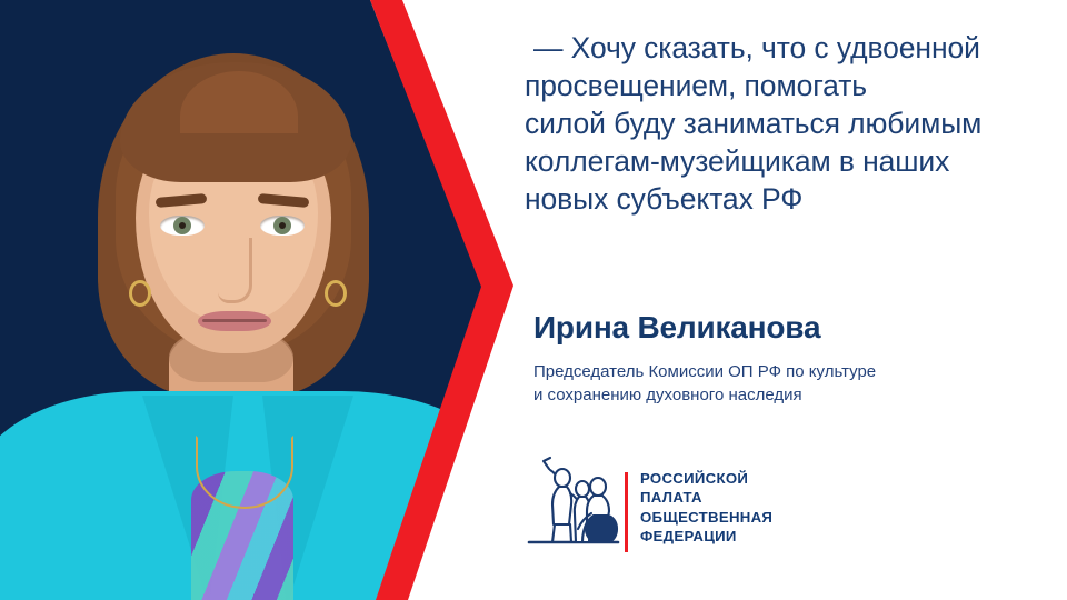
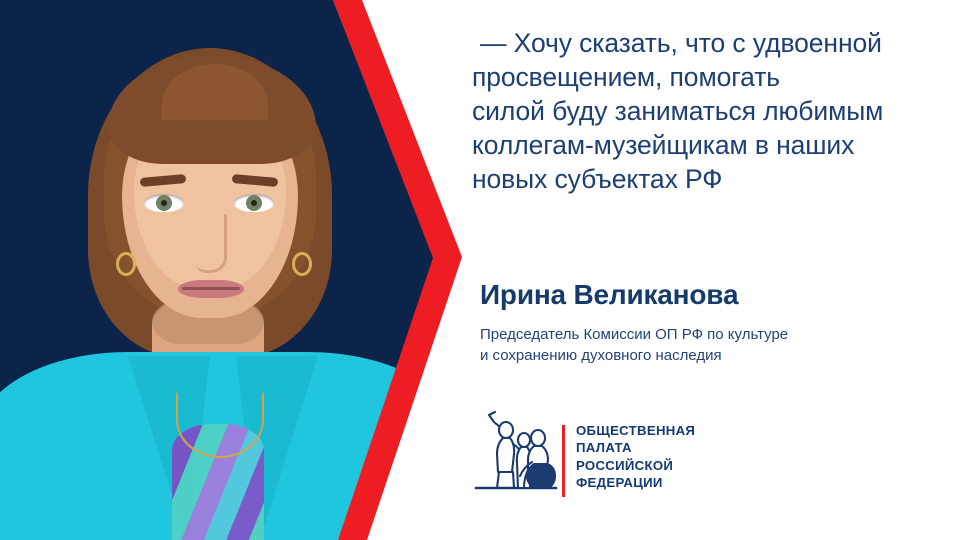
  — Хочу сказать, что с удвоенной
  просвещением, помогать
  силой буду заниматься любимым
  коллегам-музейщикам в наших
  новых субъектах РФ
  Ирина Великанова
  Председатель Комиссии ОП РФ по культуре
  и сохранению духовного наследия
- РОССИЙСКОЙ
+ ОБЩЕСТВЕННАЯ
  ПАЛАТА
- ОБЩЕСТВЕННАЯ
+ РОССИЙСКОЙ
  ФЕДЕРАЦИИ
